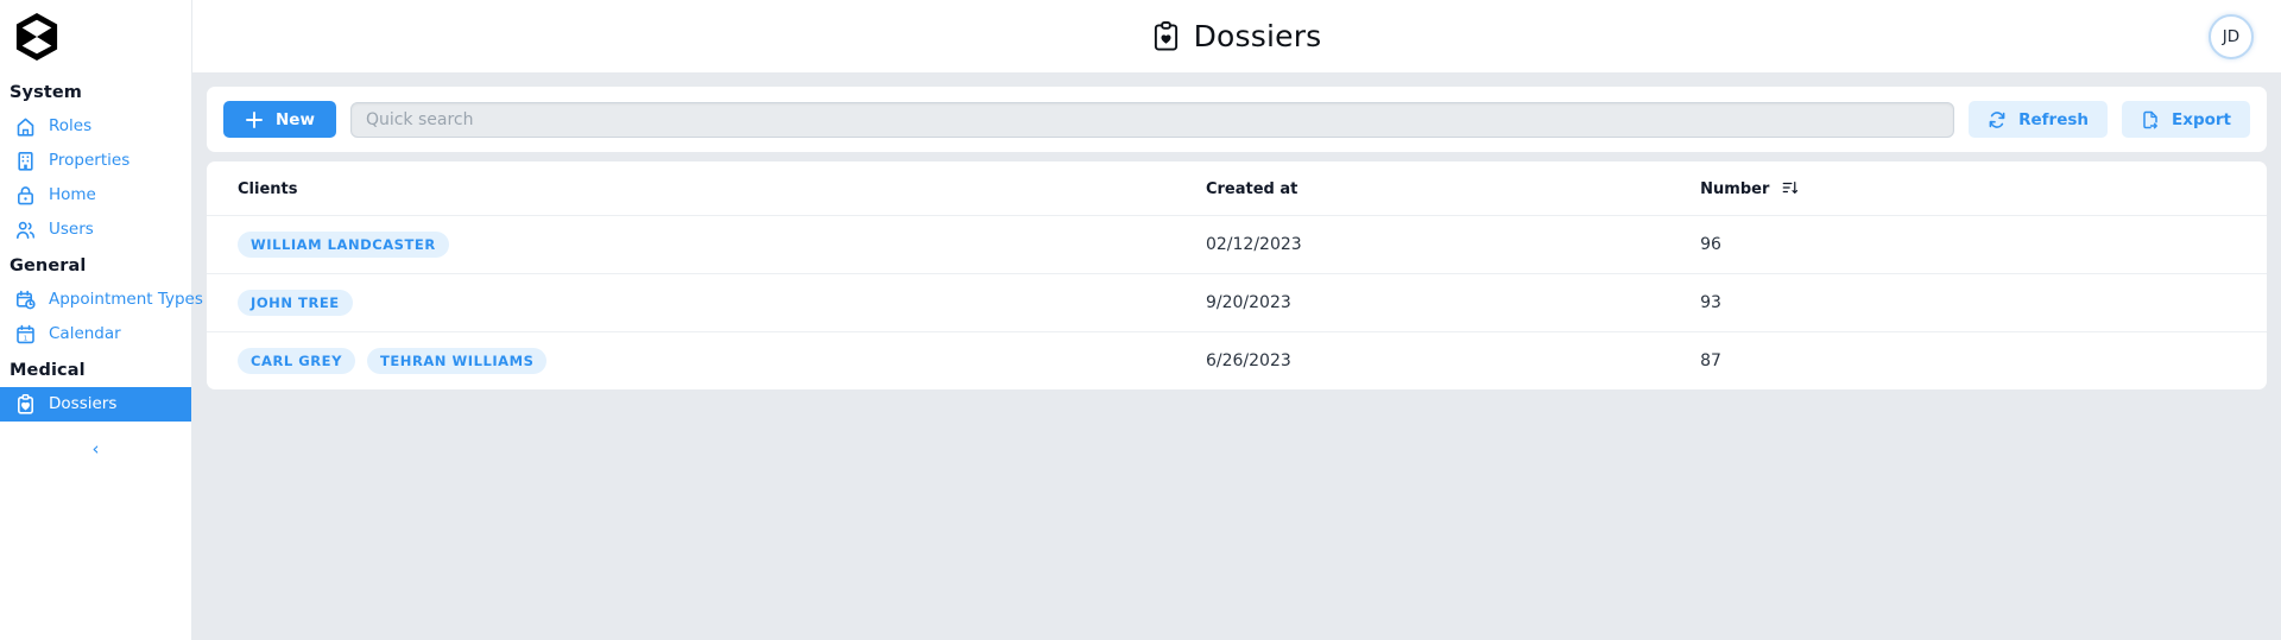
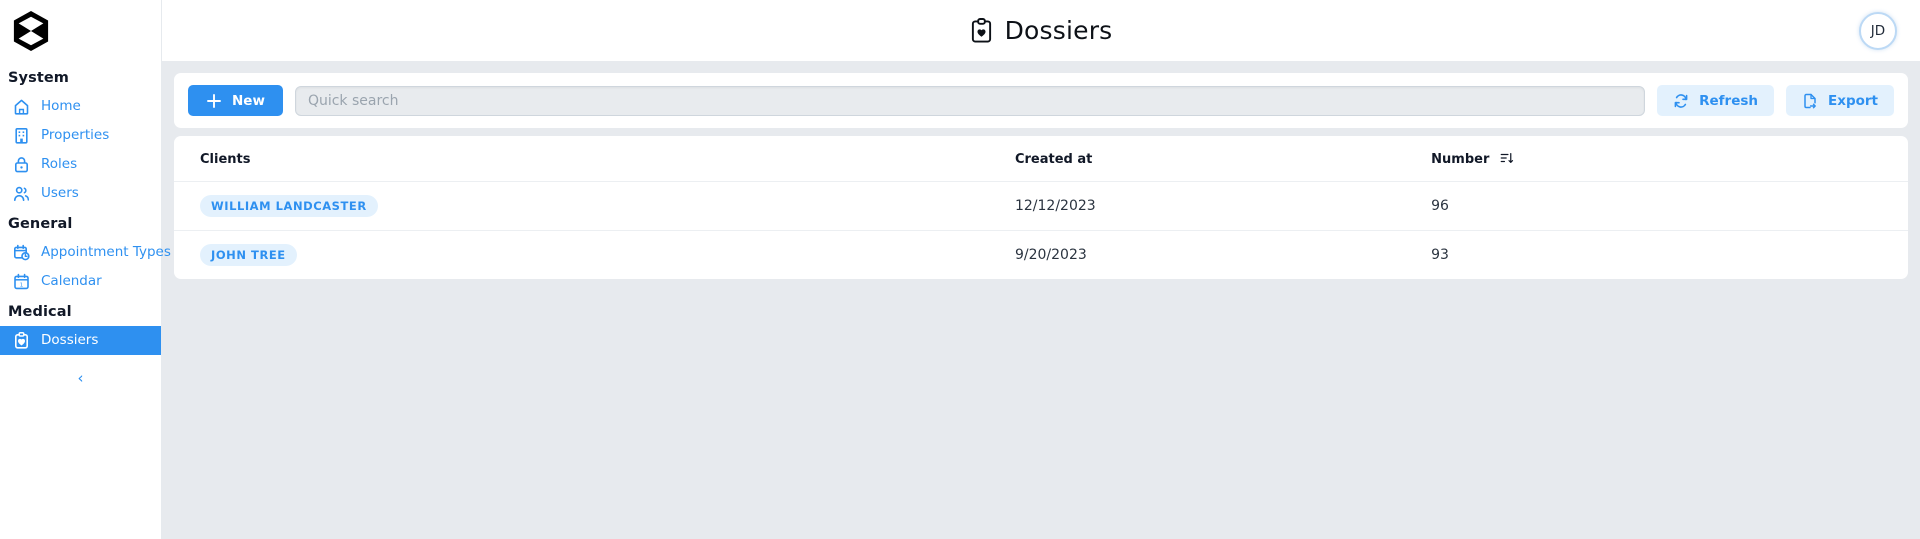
  System
- Roles
+ Home
  Properties
- Home
+ Roles
  Users
  General
  Appointment Types
  Calendar
  Medical
  Dossiers
  ‹
  Dossiers
  JD
  New
  Quick search
  Refresh
  Export
  Clients	Created at	Number
- WILLIAM LANDCASTER	02/12/2023	96
+ WILLIAM LANDCASTER	12/12/2023	96
  JOHN TREE	9/20/2023	93
- CARL GREY TEHRAN WILLIAMS	6/26/2023	87
